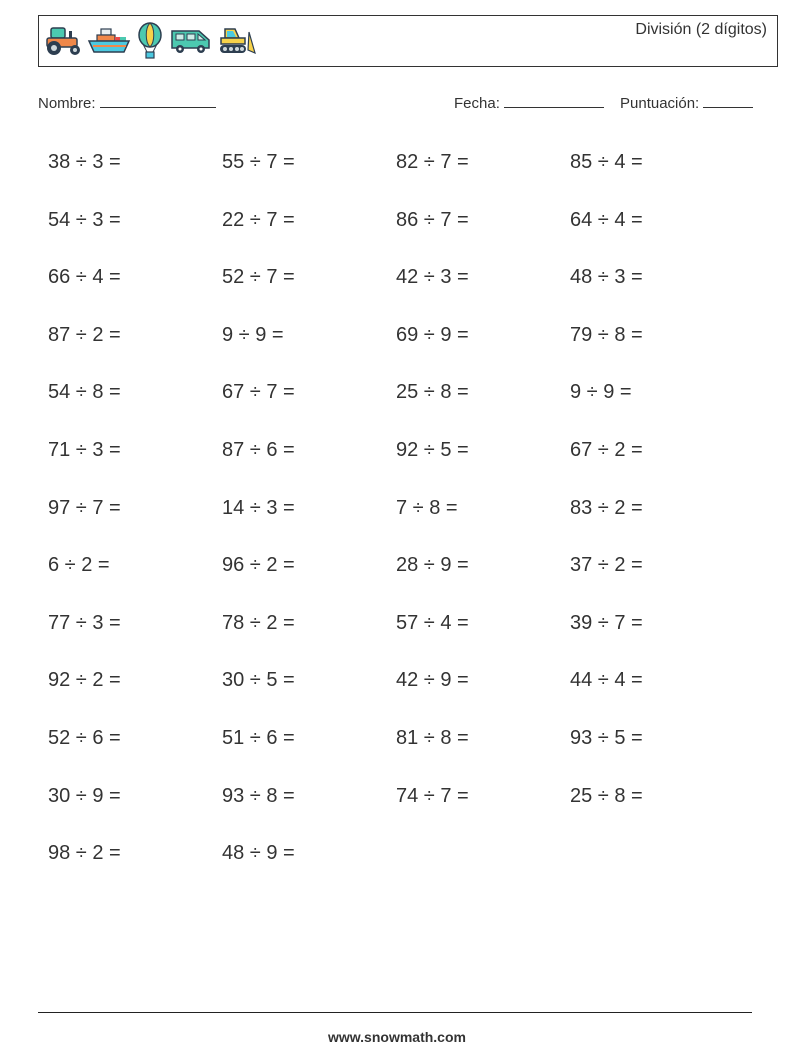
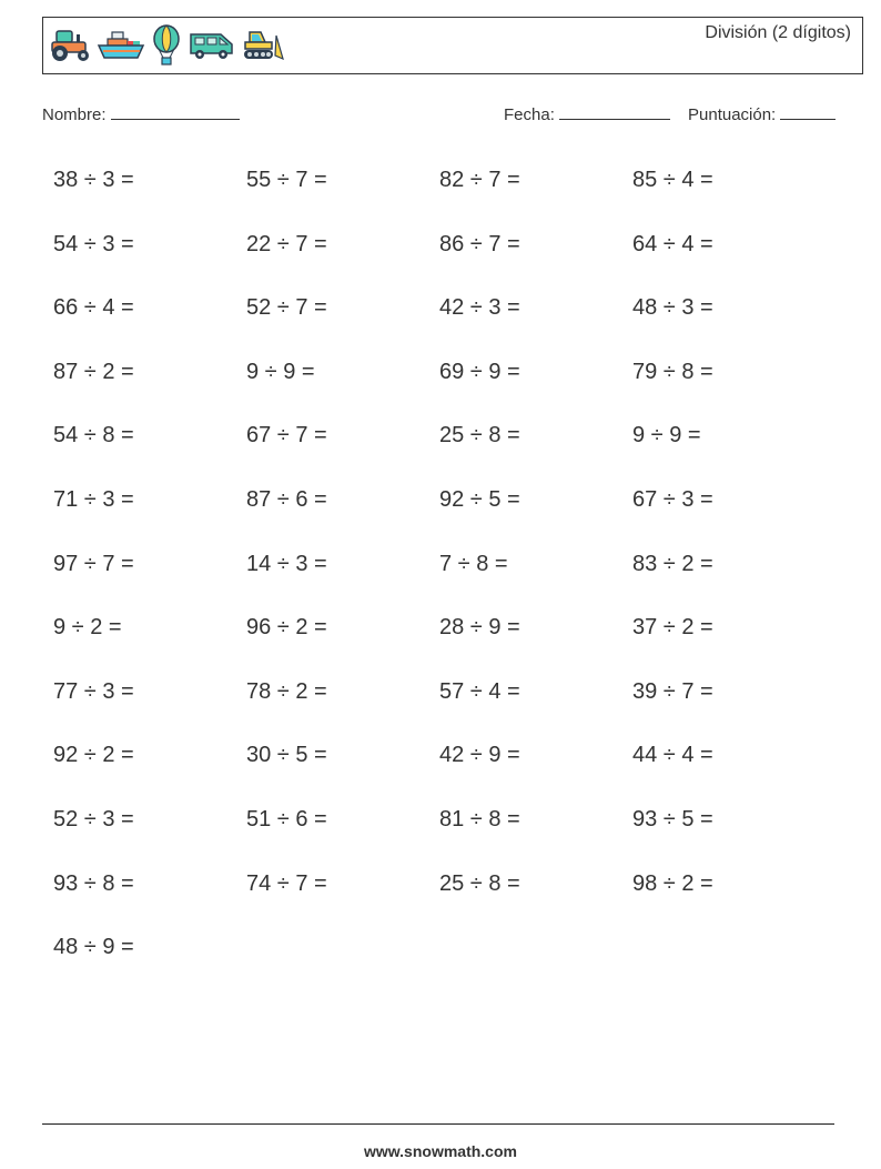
  División (2 dígitos)
  Nombre:
  Fecha:
  Puntuación:
  38 ÷ 3 =
  55 ÷ 7 =
  82 ÷ 7 =
  85 ÷ 4 =
  54 ÷ 3 =
  22 ÷ 7 =
  86 ÷ 7 =
  64 ÷ 4 =
  66 ÷ 4 =
  52 ÷ 7 =
  42 ÷ 3 =
  48 ÷ 3 =
  87 ÷ 2 =
  9 ÷ 9 =
  69 ÷ 9 =
  79 ÷ 8 =
  54 ÷ 8 =
  67 ÷ 7 =
  25 ÷ 8 =
  9 ÷ 9 =
  71 ÷ 3 =
  87 ÷ 6 =
  92 ÷ 5 =
- 67 ÷ 2 =
+ 67 ÷ 3 =
  97 ÷ 7 =
  14 ÷ 3 =
  7 ÷ 8 =
  83 ÷ 2 =
- 6 ÷ 2 =
+ 9 ÷ 2 =
  96 ÷ 2 =
  28 ÷ 9 =
  37 ÷ 2 =
  77 ÷ 3 =
  78 ÷ 2 =
  57 ÷ 4 =
  39 ÷ 7 =
  92 ÷ 2 =
  30 ÷ 5 =
  42 ÷ 9 =
  44 ÷ 4 =
- 52 ÷ 6 =
+ 52 ÷ 3 =
  51 ÷ 6 =
  81 ÷ 8 =
  93 ÷ 5 =
- 30 ÷ 9 =
  93 ÷ 8 =
  74 ÷ 7 =
  25 ÷ 8 =
  98 ÷ 2 =
  48 ÷ 9 =
  www.snowmath.com
